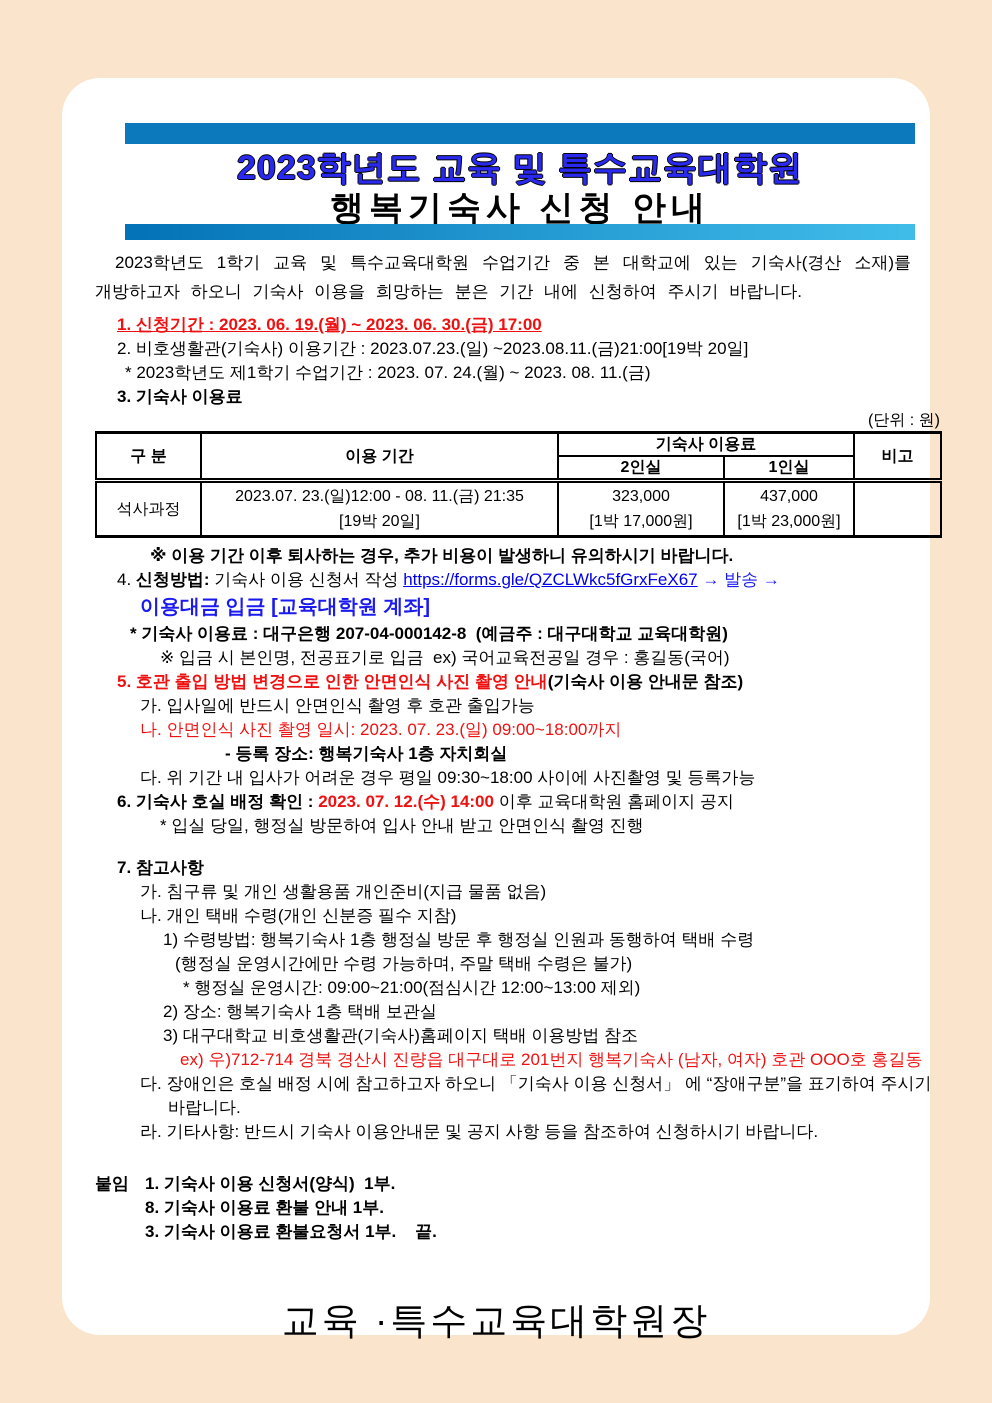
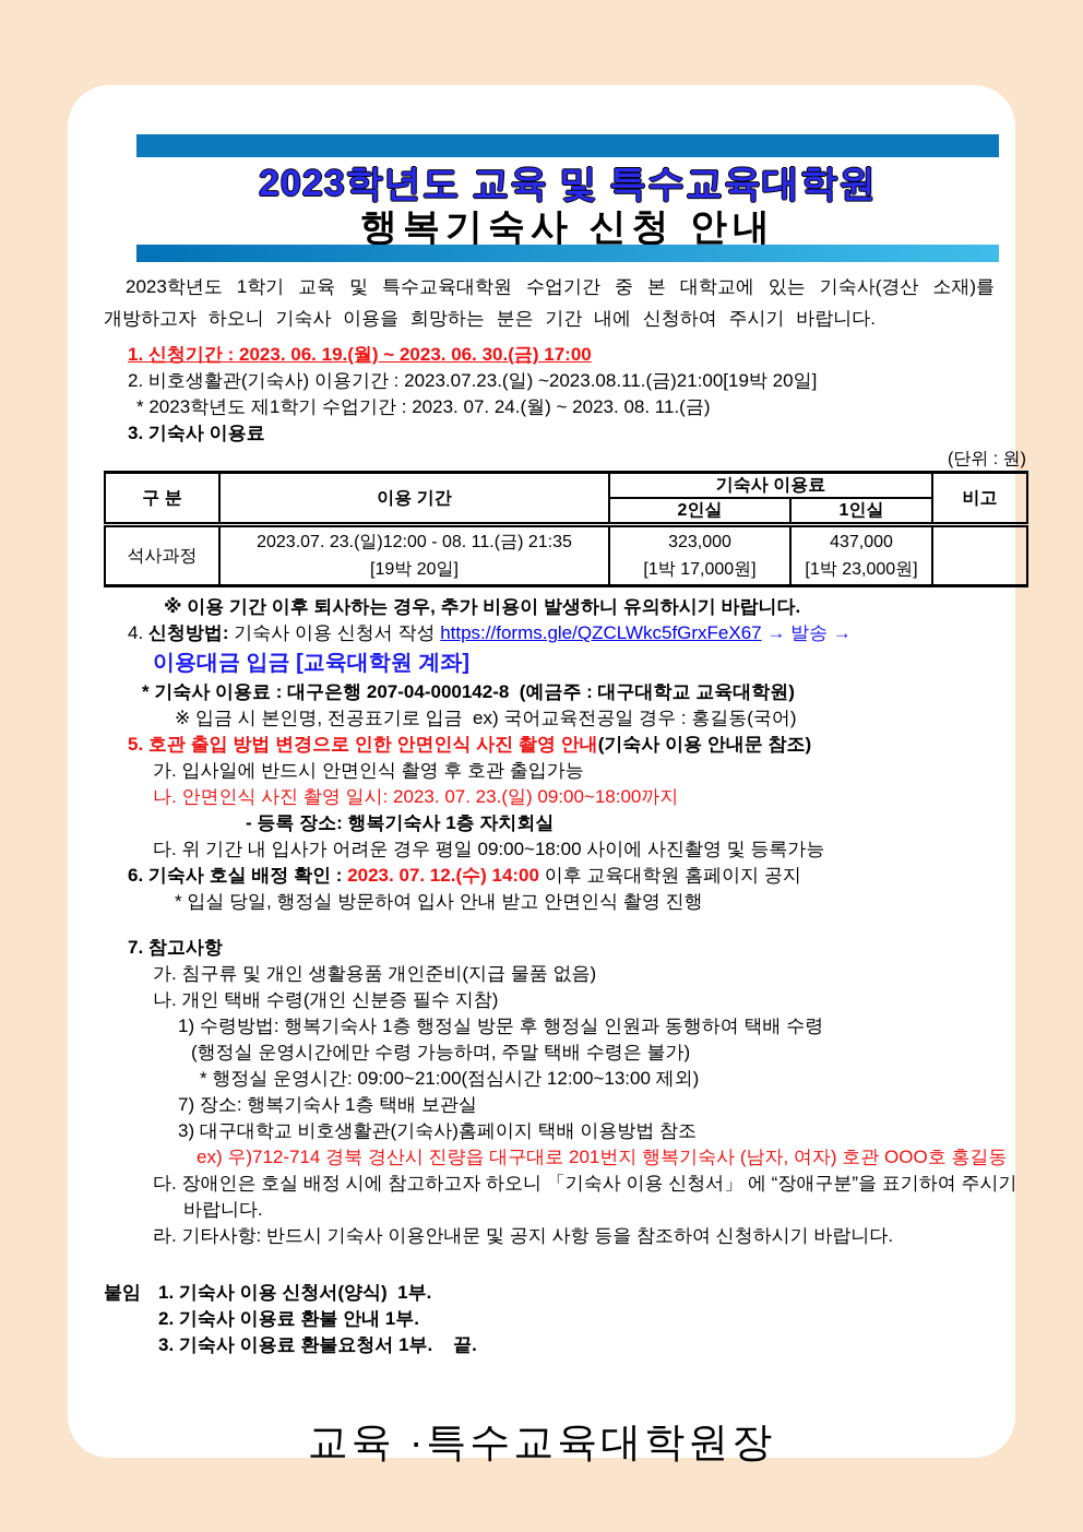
  2023학년도 교육 및 특수교육대학원
  행복기숙사 신청 안내
  2023학년도 1학기 교육 및 특수교육대학원 수업기간 중 본 대학교에 있는 기숙사(경산 소재)를 개방하고자 하오니 기숙사 이용을 희망하는 분은 기간 내에 신청하여 주시기 바랍니다.
  1. 신청기간 : 2023. 06. 19.(월) ~ 2023. 06. 30.(금) 17:00
  2. 비호생활관(기숙사) 이용기간 : 2023.07.23.(일) ~2023.08.11.(금)21:00[19박 20일]
  * 2023학년도 제1학기 수업기간 : 2023. 07. 24.(월) ~ 2023. 08. 11.(금)
  3. 기숙사 이용료
  (단위 : 원)
  구 분	이용 기간	기숙사 이용료	비고
  2인실	1인실
  석사과정	2023.07. 23.(일)12:00 - 08. 11.(금) 21:35 [19박 20일]	323,000 [1박 17,000원]	437,000 [1박 23,000원]
  ※ 이용 기간 이후 퇴사하는 경우, 추가 비용이 발생하니 유의하시기 바랍니다.
  4. 신청방법: 기숙사 이용 신청서 작성 https://forms.gle/QZCLWkc5fGrxFeX67 → 발송 →
  이용대금 입금 [교육대학원 계좌]
  * 기숙사 이용료 : 대구은행 207-04-000142-8 (예금주 : 대구대학교 교육대학원)
  ※ 입금 시 본인명, 전공표기로 입금 ex) 국어교육전공일 경우 : 홍길동(국어)
  5. 호관 출입 방법 변경으로 인한 안면인식 사진 촬영 안내(기숙사 이용 안내문 참조)
  가. 입사일에 반드시 안면인식 촬영 후 호관 출입가능
  나. 안면인식 사진 촬영 일시: 2023. 07. 23.(일) 09:00~18:00까지
  - 등록 장소: 행복기숙사 1층 자치회실
- 다. 위 기간 내 입사가 어려운 경우 평일 09:30~18:00 사이에 사진촬영 및 등록가능
+ 다. 위 기간 내 입사가 어려운 경우 평일 09:00~18:00 사이에 사진촬영 및 등록가능
  6. 기숙사 호실 배정 확인 : 2023. 07. 12.(수) 14:00 이후 교육대학원 홈페이지 공지
  * 입실 당일, 행정실 방문하여 입사 안내 받고 안면인식 촬영 진행
  7. 참고사항
  가. 침구류 및 개인 생활용품 개인준비(지급 물품 없음)
  나. 개인 택배 수령(개인 신분증 필수 지참)
  1) 수령방법: 행복기숙사 1층 행정실 방문 후 행정실 인원과 동행하여 택배 수령
  (행정실 운영시간에만 수령 가능하며, 주말 택배 수령은 불가)
  * 행정실 운영시간: 09:00~21:00(점심시간 12:00~13:00 제외)
- 2) 장소: 행복기숙사 1층 택배 보관실
+ 7) 장소: 행복기숙사 1층 택배 보관실
  3) 대구대학교 비호생활관(기숙사)홈페이지 택배 이용방법 참조
  ex) 우)712-714 경북 경산시 진량읍 대구대로 201번지 행복기숙사 (남자, 여자) 호관 OOO호 홍길동
  다. 장애인은 호실 배정 시에 참고하고자 하오니 「기숙사 이용 신청서」 에 “장애구분”을 표기하여 주시기 바랍니다.
  라. 기타사항: 반드시 기숙사 이용안내문 및 공지 사항 등을 참조하여 신청하시기 바랍니다.
  붙임
  1. 기숙사 이용 신청서(양식) 1부.
- 8. 기숙사 이용료 환불 안내 1부.
+ 2. 기숙사 이용료 환불 안내 1부.
  3. 기숙사 이용료 환불요청서 1부. 끝.
  교육 ·특수교육대학원장
